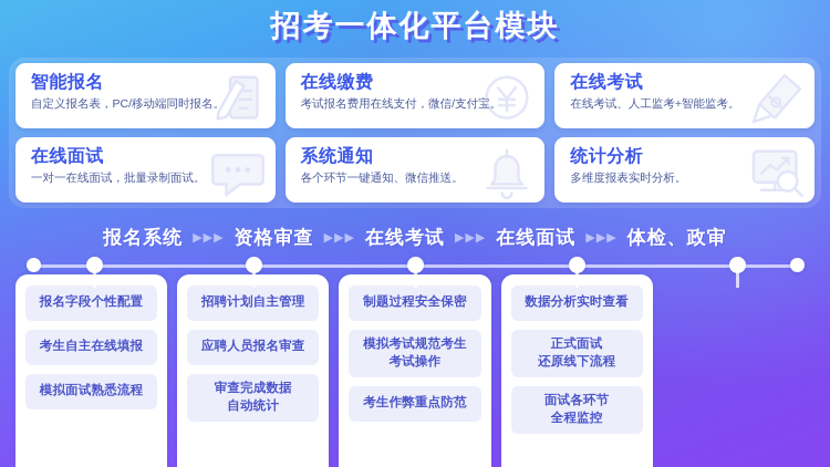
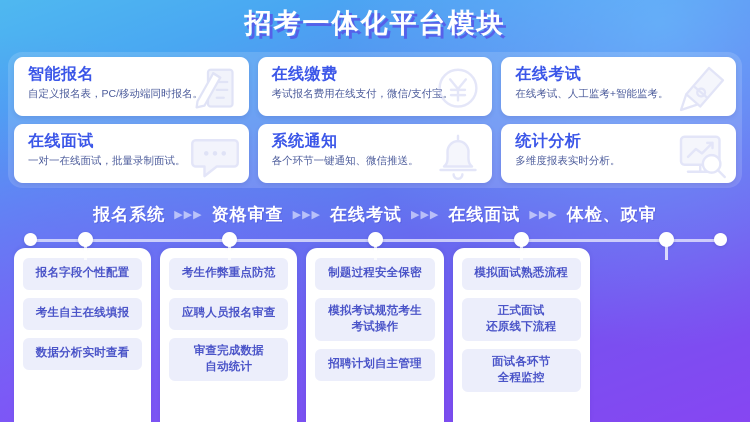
  招考一体化平台模块
  智能报名
  自定义报名表，PC/移动端同时报名。
  在线缴费
  考试报名费用在线支付，微信/支付宝。
  在线考试
  在线考试、人工监考+智能监考。
  在线面试
  一对一在线面试，批量录制面试。
  系统通知
  各个环节一键通知、微信推送。
  统计分析
  多维度报表实时分析。
  报名系统
  ▶▶▶
  资格审查
  ▶▶▶
  在线考试
  ▶▶▶
  在线面试
  ▶▶▶
  体检、政审
  报名字段个性配置
  考生自主在线填报
- 模拟面试熟悉流程
+ 数据分析实时查看
- 招聘计划自主管理
+ 考生作弊重点防范
  应聘人员报名审查
  审查完成数据
  自动统计
  制题过程安全保密
  模拟考试规范考生
  考试操作
- 考生作弊重点防范
+ 招聘计划自主管理
- 数据分析实时查看
+ 模拟面试熟悉流程
  正式面试
  还原线下流程
  面试各环节
  全程监控
